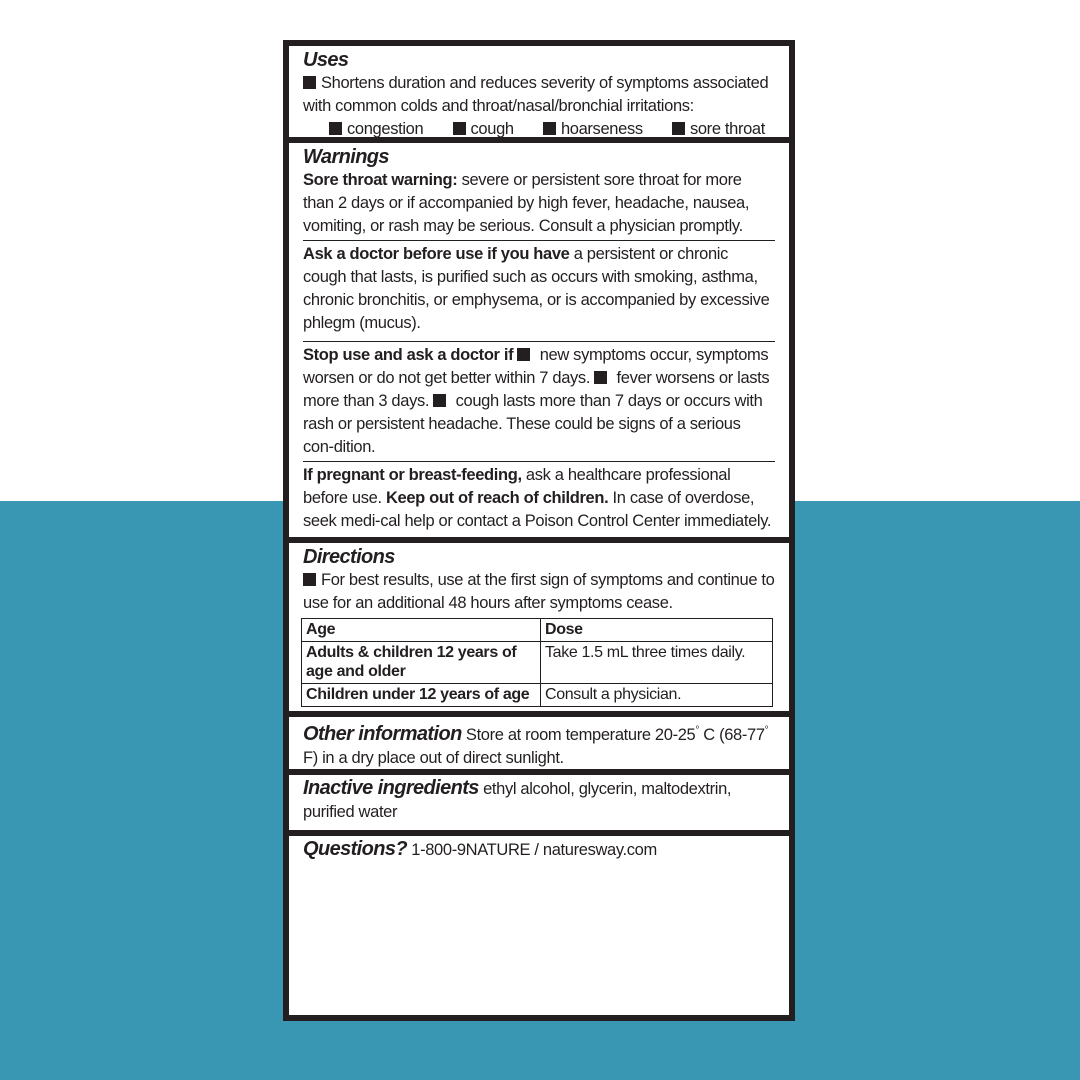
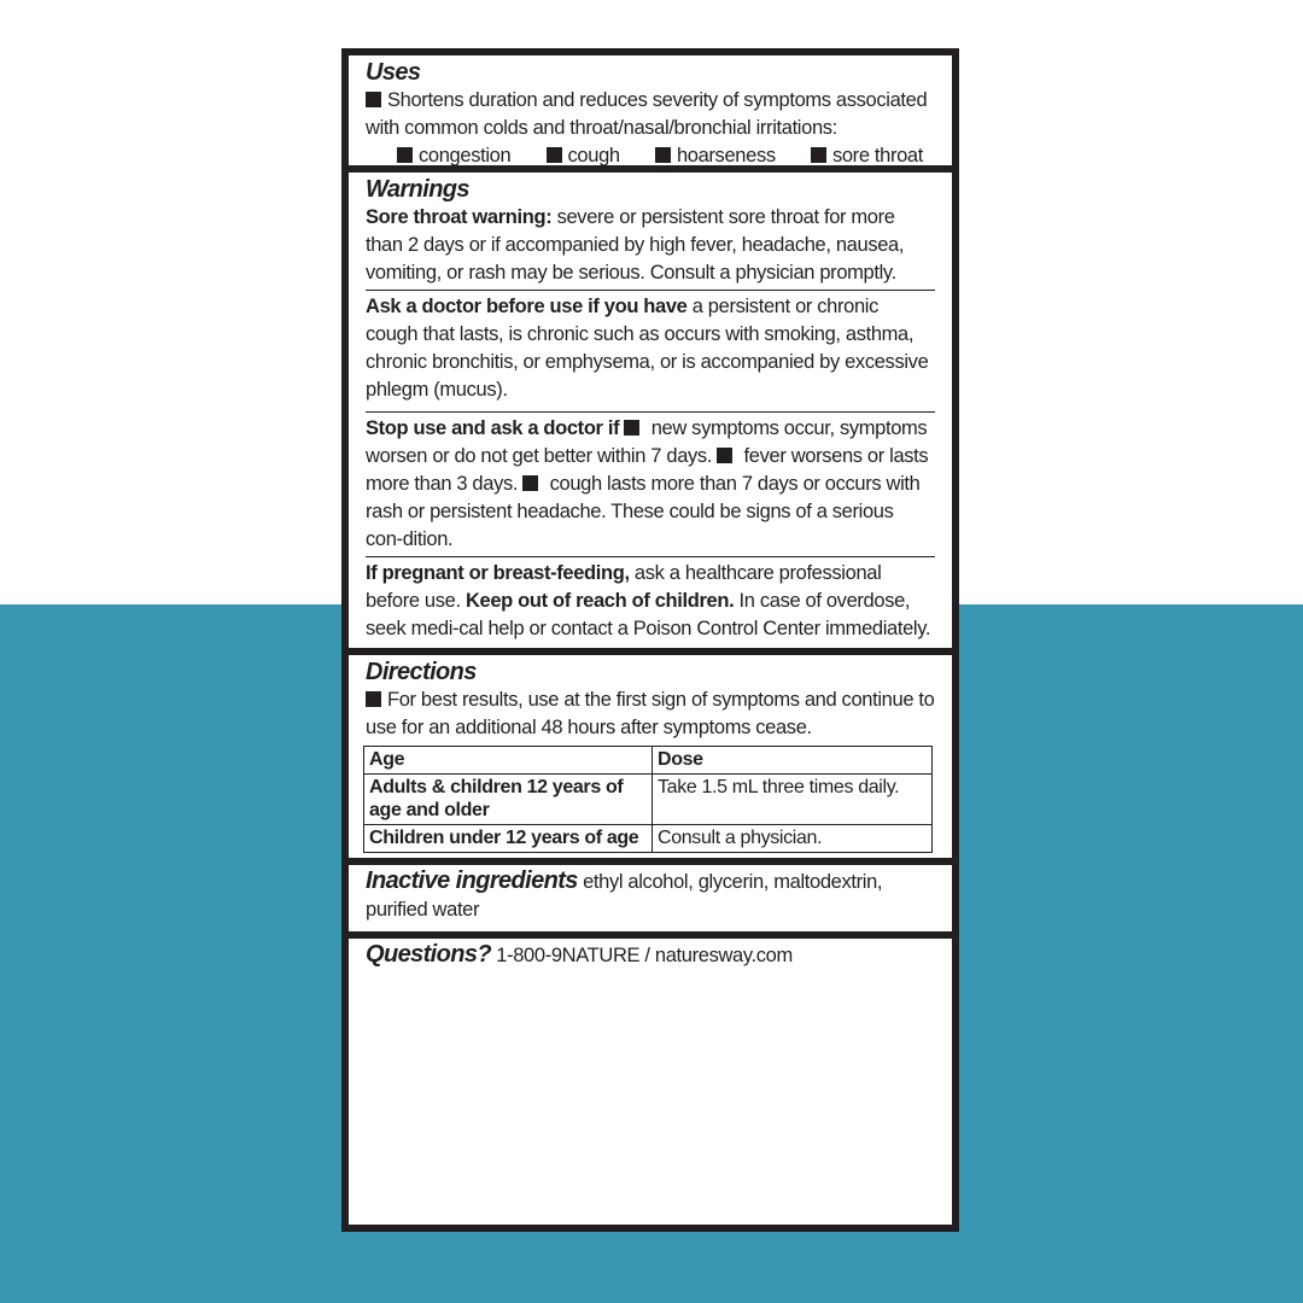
  Uses
  Shortens duration and reduces severity of symptoms associated with common colds and throat/nasal/bronchial irritations:
  congestion
  cough
  hoarseness
  sore throat
  Warnings
  Sore throat warning: severe or persistent sore throat for more than 2 days or if accompanied by high fever, headache, nausea, vomiting, or rash may be serious. Consult a physician promptly.
- Ask a doctor before use if you have a persistent or chronic cough that lasts, is purified such as occurs with smoking, asthma, chronic bronchitis, or emphysema, or is accompanied by excessive phlegm (mucus).
+ Ask a doctor before use if you have a persistent or chronic cough that lasts, is chronic such as occurs with smoking, asthma, chronic bronchitis, or emphysema, or is accompanied by excessive phlegm (mucus).
  Stop use and ask a doctor if new symptoms occur, symptoms worsen or do not get better within 7 days. fever worsens or lasts more than 3 days. cough lasts more than 7 days or occurs with rash or persistent headache. These could be signs of a serious con-dition.
  If pregnant or breast-feeding, ask a healthcare professional before use. Keep out of reach of children. In case of overdose, seek medi-cal help or contact a Poison Control Center immediately.
  Directions
  For best results, use at the first sign of symptoms and continue to use for an additional 48 hours after symptoms cease.
  Age	Dose
  Adults & children 12 years of age and older	Take 1.5 mL three times daily.
  Children under 12 years of age	Consult a physician.
- Other information Store at room temperature 20-25° C (68-77° F) in a dry place out of direct sunlight.
  Inactive ingredients ethyl alcohol, glycerin, maltodextrin, purified water
  Questions? 1-800-9NATURE / naturesway.com
